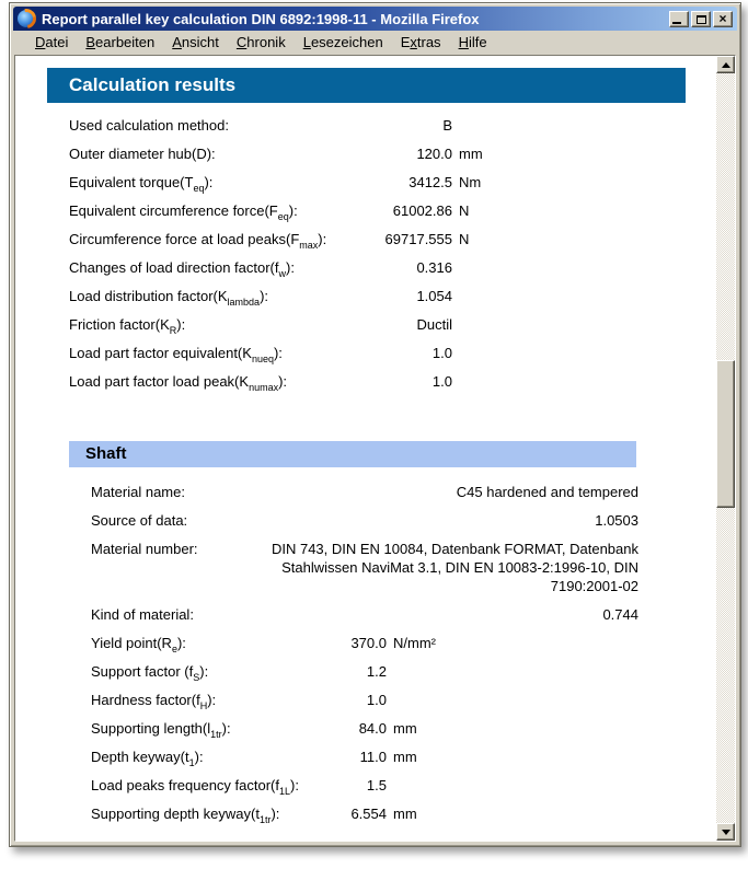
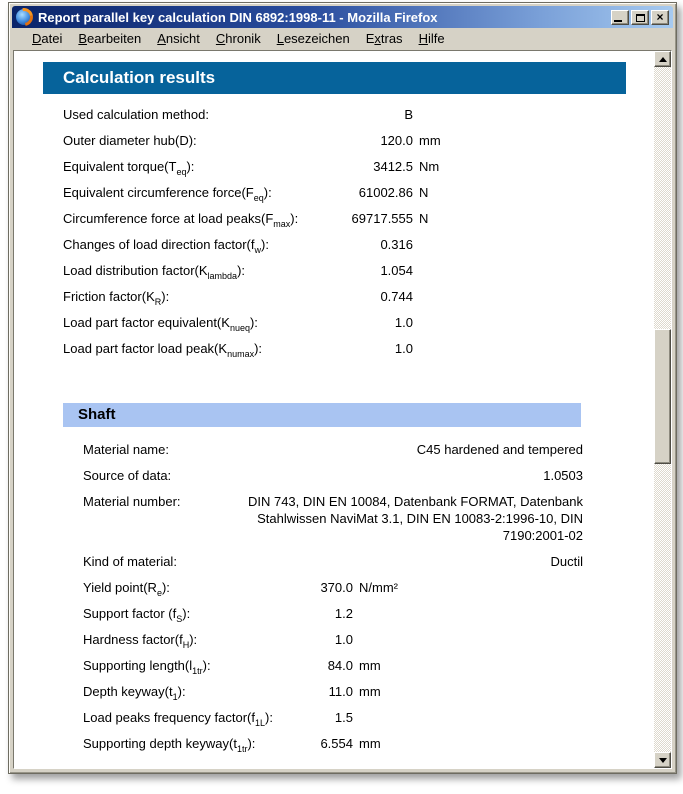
  Report parallel key calculation DIN 6892:1998-11 - Mozilla Firefox
  ×
  Datei
  Bearbeiten
  Ansicht
  Chronik
  Lesezeichen
  Extras
  Hilfe
  Calculation results
  Used calculation method:
  B
  Outer diameter hub(D):
  120.0
  mm
  Equivalent torque(Teq):
  3412.5
  Nm
  Equivalent circumference force(Feq):
  61002.86
  N
  Circumference force at load peaks(Fmax):
  69717.555
  N
  Changes of load direction factor(fw):
  0.316
  Load distribution factor(Klambda):
  1.054
  Friction factor(KR):
- Ductil
+ 0.744
  Load part factor equivalent(Knueq):
  1.0
  Load part factor load peak(Knumax):
  1.0
  Shaft
  Material name:
  C45 hardened and tempered
  Source of data:
  1.0503
  Material number:
  DIN 743, DIN EN 10084, Datenbank FORMAT, Datenbank Stahlwissen NaviMat 3.1, DIN EN 10083-2:1996-10, DIN 7190:2001-02
  Kind of material:
- 0.744
+ Ductil
  Yield point(Re):
  370.0
  N/mm²
  Support factor (fS):
  1.2
  Hardness factor(fH):
  1.0
  Supporting length(l1tr):
  84.0
  mm
  Depth keyway(t1):
  11.0
  mm
  Load peaks frequency factor(f1L):
  1.5
  Supporting depth keyway(t1tr):
  6.554
  mm
